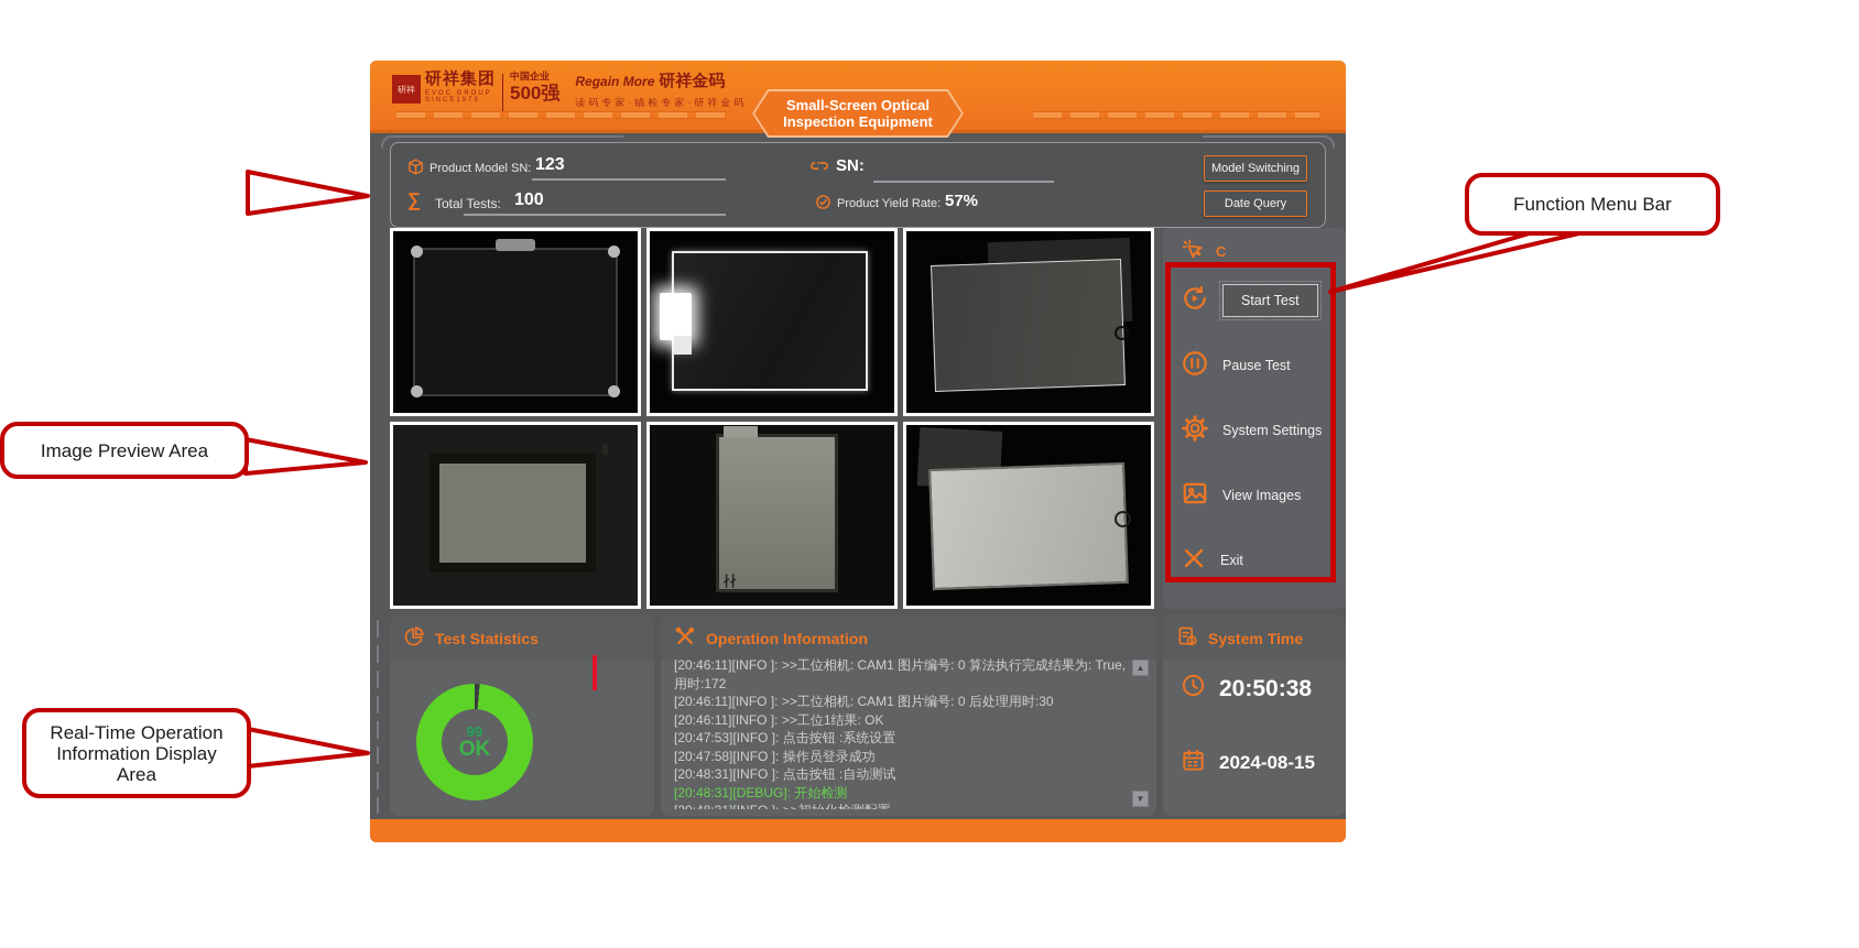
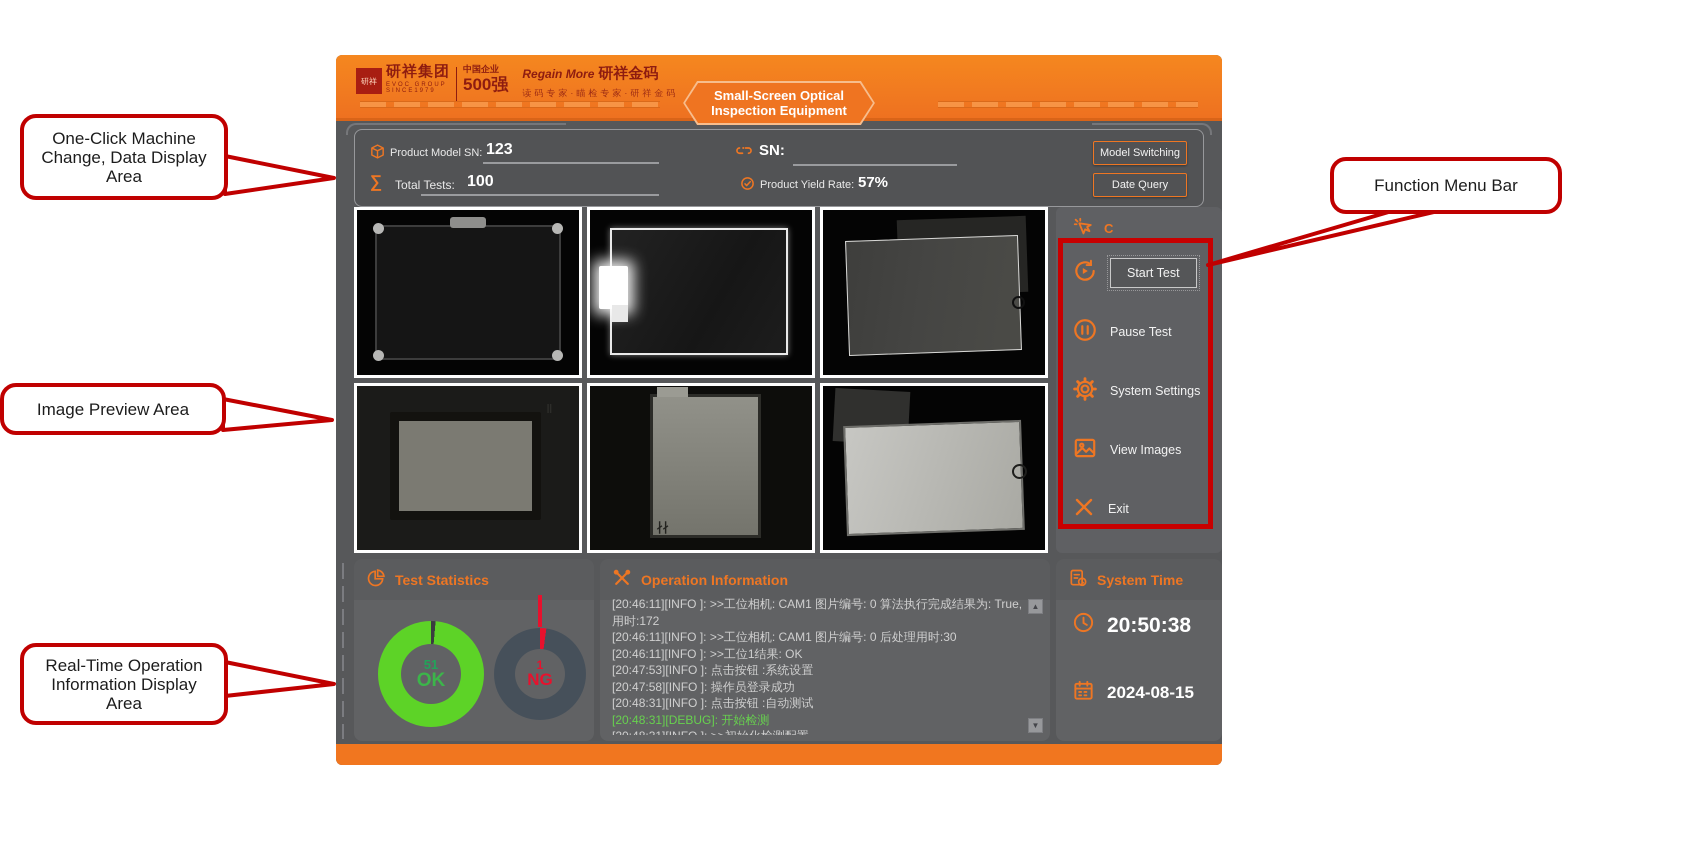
  研祥
  研祥集团
  中国企业
  500强
  Regain More 研祥金码
  读码专家·瞄检专家·研祥金码
  Small-Screen Optical
  Inspection Equipment
  Product Model SN:
  123
  ∑
  Total Tests:
  100
  SN:
  Product Yield Rate:
  57%
  Model Switching
  Date Query
  ∤∤
  C
  Start Test
  Pause Test
  System Settings
  View Images
  Exit
  Test Statistics
- 99
+ 51
  OK
+ 1
+ NG
  Operation Information
  [20:46:11][INFO ]: >>工位相机: CAM1 图片编号: 0 算法执行完成结果为: True,用时:172
  [20:46:11][INFO ]: >>工位相机: CAM1 图片编号: 0 后处理用时:30
  [20:46:11][INFO ]: >>工位1结果: OK
  [20:47:53][INFO ]: 点击按钮 :系统设置
  [20:47:58][INFO ]: 操作员登录成功
  [20:48:31][INFO ]: 点击按钮 :自动测试
  [20:48:31][DEBUG]: 开始检测
  ▲
  ▼
  System Time
  20:50:38
  2024-08-15
+ One-Click Machine Change, Data Display Area
  Image Preview Area
  Real-Time Operation Information Display Area
  Function Menu Bar
